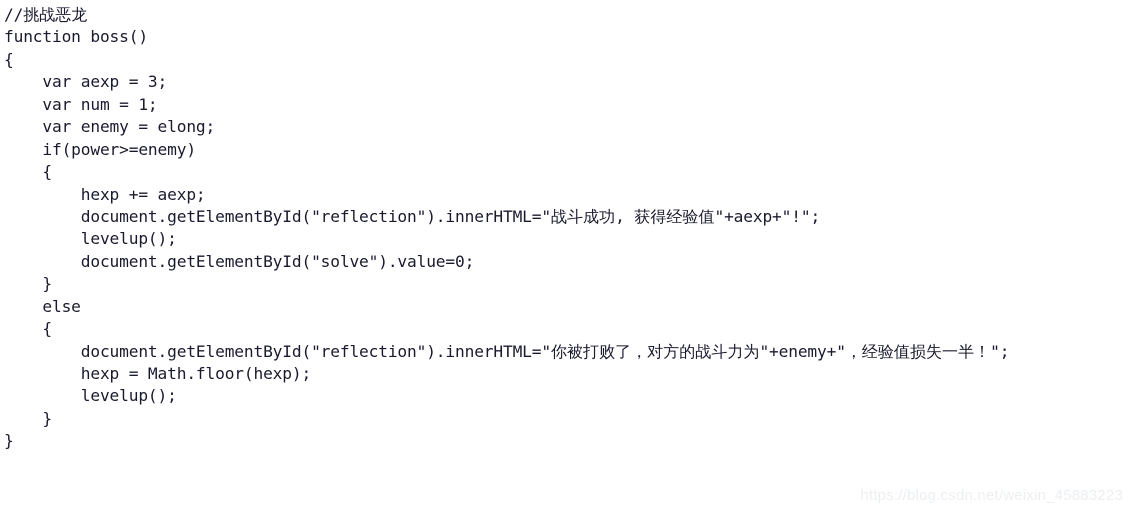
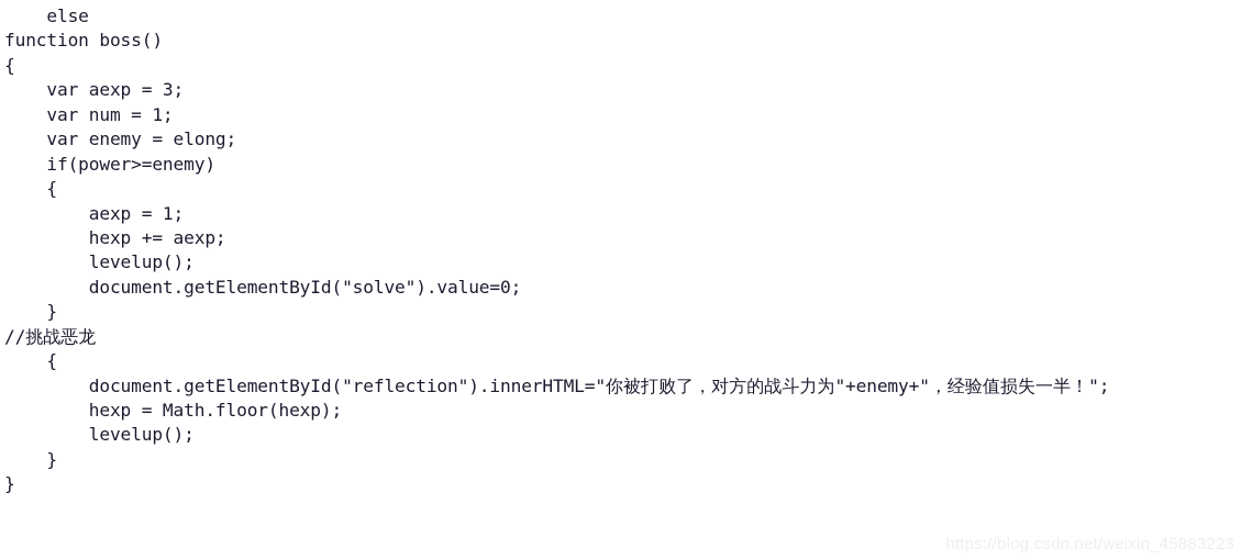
- //挑战恶龙
+ else
  function boss()
  {
  var aexp = 3;
  var num = 1;
  var enemy = elong;
  if(power>=enemy)
  {
+ aexp = 1;
  hexp += aexp;
- document.getElementById("reflection").innerHTML="战斗成功, 获得经验值"+aexp+"!";
  levelup();
  document.getElementById("solve").value=0;
  }
- else
+ //挑战恶龙
  {
  document.getElementById("reflection").innerHTML="你被打败了，对方的战斗力为"+enemy+"，经验值损失一半！";
  hexp = Math.floor(hexp);
  levelup();
  }
  }
